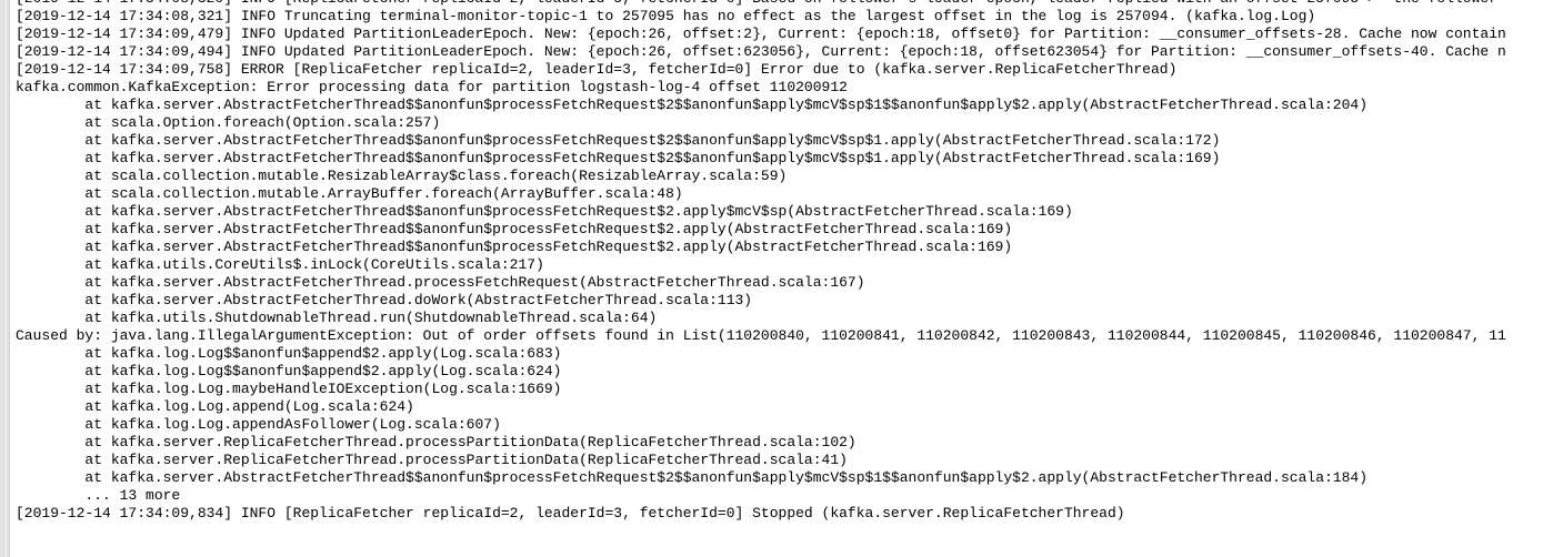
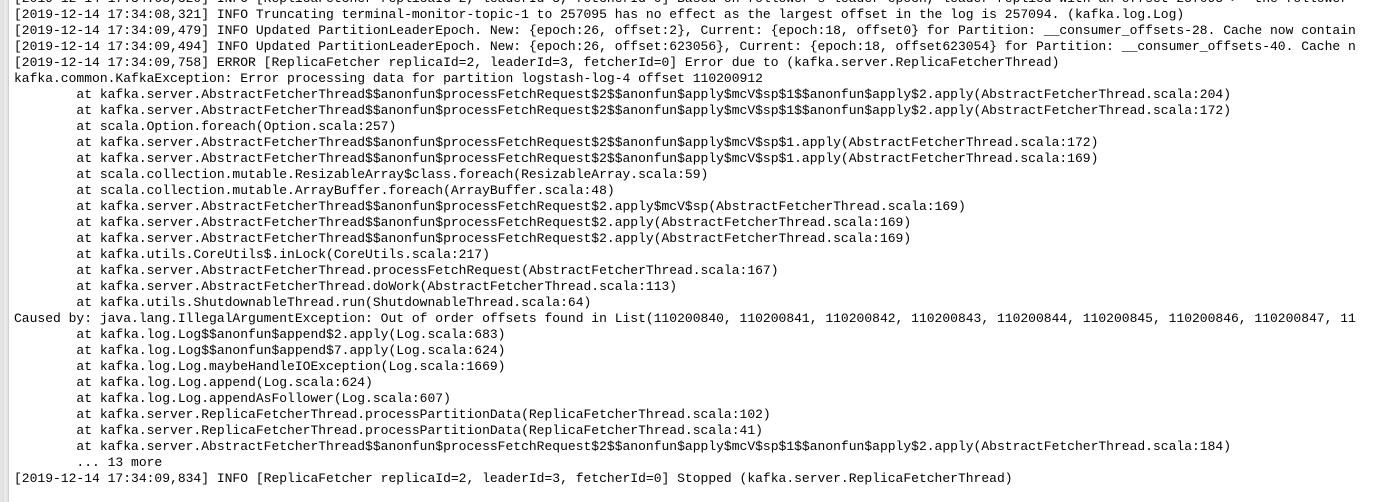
  [2019-12-14 17:34:08,321] INFO Truncating terminal-monitor-topic-1 to 257095 has no effect as the largest offset in the log is 257094. (kafka.log.Log)
  [2019-12-14 17:34:09,479] INFO Updated PartitionLeaderEpoch. New: {epoch:26, offset:2}, Current: {epoch:18, offset0} for Partition: __consumer_offsets-28. Cache now contain
  [2019-12-14 17:34:09,494] INFO Updated PartitionLeaderEpoch. New: {epoch:26, offset:623056}, Current: {epoch:18, offset623054} for Partition: __consumer_offsets-40. Cache n
  [2019-12-14 17:34:09,758] ERROR [ReplicaFetcher replicaId=2, leaderId=3, fetcherId=0] Error due to (kafka.server.ReplicaFetcherThread)
  kafka.common.KafkaException: Error processing data for partition logstash-log-4 offset 110200912
  at kafka.server.AbstractFetcherThread$$anonfun$processFetchRequest$2$$anonfun$apply$mcV$sp$1$$anonfun$apply$2.apply(AbstractFetcherThread.scala:204)
+ at kafka.server.AbstractFetcherThread$$anonfun$processFetchRequest$2$$anonfun$apply$mcV$sp$1$$anonfun$apply$2.apply(AbstractFetcherThread.scala:172)
  at scala.Option.foreach(Option.scala:257)
  at kafka.server.AbstractFetcherThread$$anonfun$processFetchRequest$2$$anonfun$apply$mcV$sp$1.apply(AbstractFetcherThread.scala:172)
  at kafka.server.AbstractFetcherThread$$anonfun$processFetchRequest$2$$anonfun$apply$mcV$sp$1.apply(AbstractFetcherThread.scala:169)
  at scala.collection.mutable.ResizableArray$class.foreach(ResizableArray.scala:59)
  at scala.collection.mutable.ArrayBuffer.foreach(ArrayBuffer.scala:48)
  at kafka.server.AbstractFetcherThread$$anonfun$processFetchRequest$2.apply$mcV$sp(AbstractFetcherThread.scala:169)
  at kafka.server.AbstractFetcherThread$$anonfun$processFetchRequest$2.apply(AbstractFetcherThread.scala:169)
  at kafka.server.AbstractFetcherThread$$anonfun$processFetchRequest$2.apply(AbstractFetcherThread.scala:169)
  at kafka.utils.CoreUtils$.inLock(CoreUtils.scala:217)
  at kafka.server.AbstractFetcherThread.processFetchRequest(AbstractFetcherThread.scala:167)
  at kafka.server.AbstractFetcherThread.doWork(AbstractFetcherThread.scala:113)
  at kafka.utils.ShutdownableThread.run(ShutdownableThread.scala:64)
  Caused by: java.lang.IllegalArgumentException: Out of order offsets found in List(110200840, 110200841, 110200842, 110200843, 110200844, 110200845, 110200846, 110200847, 11
  at kafka.log.Log$$anonfun$append$2.apply(Log.scala:683)
- at kafka.log.Log$$anonfun$append$2.apply(Log.scala:624)
+ at kafka.log.Log$$anonfun$append$7.apply(Log.scala:624)
  at kafka.log.Log.maybeHandleIOException(Log.scala:1669)
  at kafka.log.Log.append(Log.scala:624)
  at kafka.log.Log.appendAsFollower(Log.scala:607)
  at kafka.server.ReplicaFetcherThread.processPartitionData(ReplicaFetcherThread.scala:102)
  at kafka.server.ReplicaFetcherThread.processPartitionData(ReplicaFetcherThread.scala:41)
  at kafka.server.AbstractFetcherThread$$anonfun$processFetchRequest$2$$anonfun$apply$mcV$sp$1$$anonfun$apply$2.apply(AbstractFetcherThread.scala:184)
  ... 13 more
  [2019-12-14 17:34:09,834] INFO [ReplicaFetcher replicaId=2, leaderId=3, fetcherId=0] Stopped (kafka.server.ReplicaFetcherThread)
